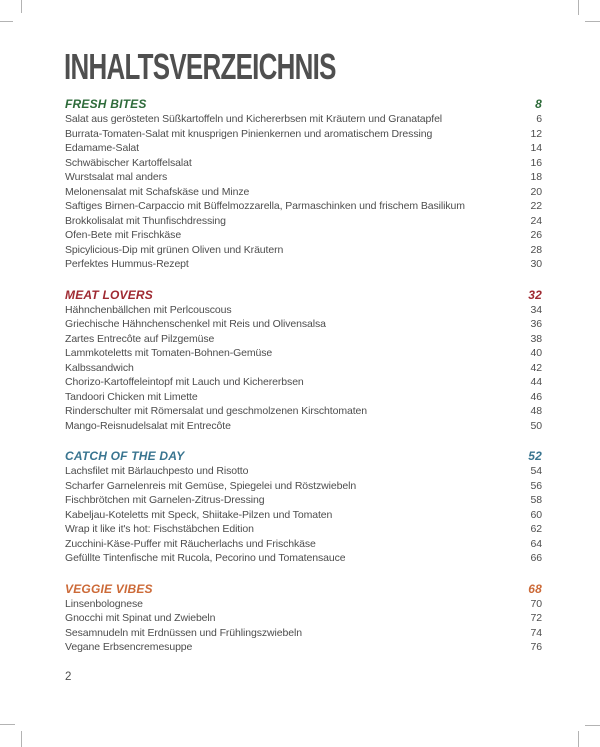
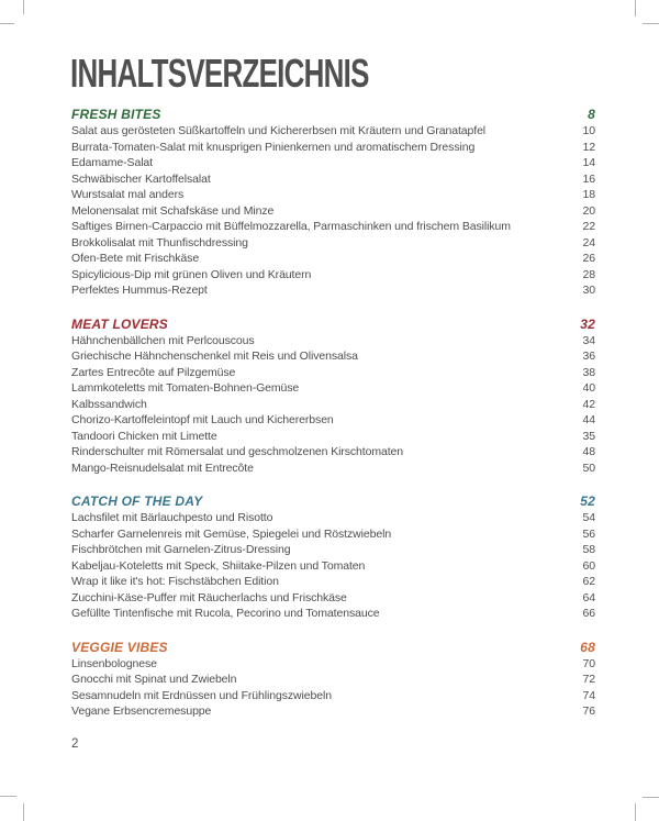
  INHALTSVERZEICHNIS
  FRESH BITES
  8
  Salat aus gerösteten Süßkartoffeln und Kichererbsen mit Kräutern und Granatapfel
- 6
+ 10
  Burrata-Tomaten-Salat mit knusprigen Pinienkernen und aromatischem Dressing
  12
  Edamame-Salat
  14
  Schwäbischer Kartoffelsalat
  16
  Wurstsalat mal anders
  18
  Melonensalat mit Schafskäse und Minze
  20
  Saftiges Birnen-Carpaccio mit Büffelmozzarella, Parmaschinken und frischem Basilikum
  22
  Brokkolisalat mit Thunfischdressing
  24
  Ofen-Bete mit Frischkäse
  26
  Spicylicious-Dip mit grünen Oliven und Kräutern
  28
  Perfektes Hummus-Rezept
  30
  MEAT LOVERS
  32
  Hähnchenbällchen mit Perlcouscous
  34
  Griechische Hähnchenschenkel mit Reis und Olivensalsa
  36
  Zartes Entrecôte auf Pilzgemüse
  38
  Lammkoteletts mit Tomaten-Bohnen-Gemüse
  40
  Kalbssandwich
  42
  Chorizo-Kartoffeleintopf mit Lauch und Kichererbsen
  44
  Tandoori Chicken mit Limette
- 46
+ 35
  Rinderschulter mit Römersalat und geschmolzenen Kirschtomaten
  48
  Mango-Reisnudelsalat mit Entrecôte
  50
  CATCH OF THE DAY
  52
  Lachsfilet mit Bärlauchpesto und Risotto
  54
  Scharfer Garnelenreis mit Gemüse, Spiegelei und Röstzwiebeln
  56
  Fischbrötchen mit Garnelen-Zitrus-Dressing
  58
  Kabeljau-Koteletts mit Speck, Shiitake-Pilzen und Tomaten
  60
  Wrap it like it's hot: Fischstäbchen Edition
  62
  Zucchini-Käse-Puffer mit Räucherlachs und Frischkäse
  64
  Gefüllte Tintenfische mit Rucola, Pecorino und Tomatensauce
  66
  VEGGIE VIBES
  68
  Linsenbolognese
  70
  Gnocchi mit Spinat und Zwiebeln
  72
  Sesamnudeln mit Erdnüssen und Frühlingszwiebeln
  74
  Vegane Erbsencremesuppe
  76
  2
